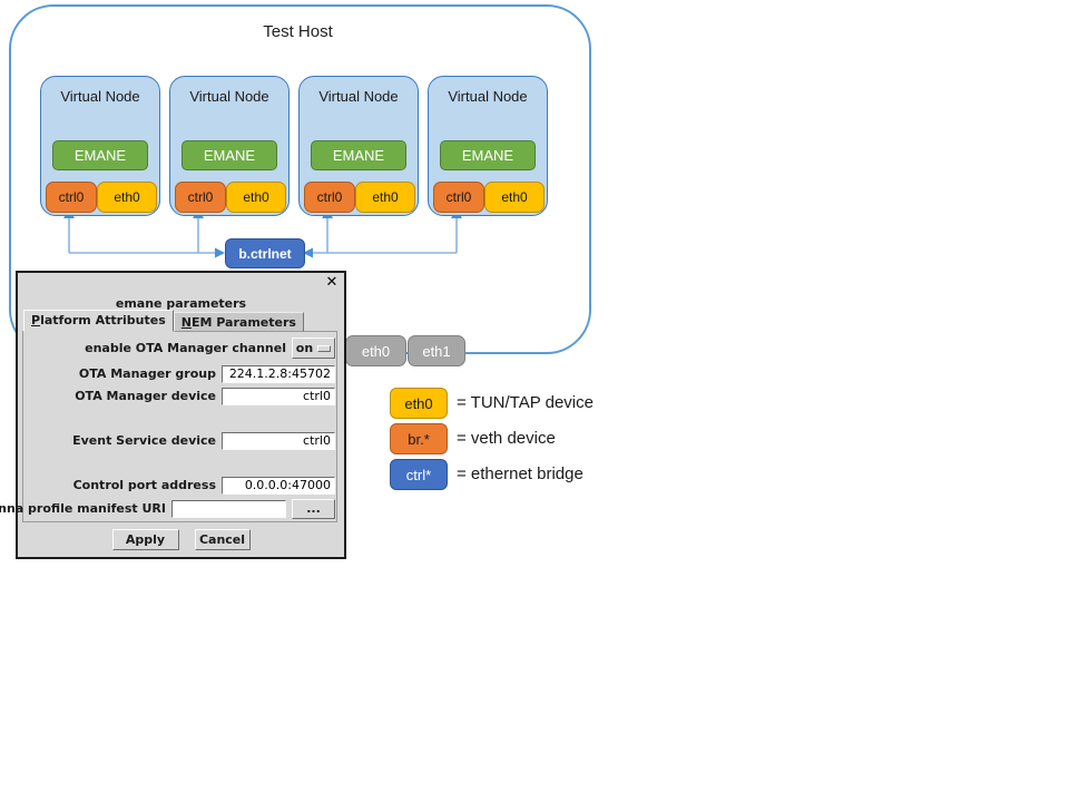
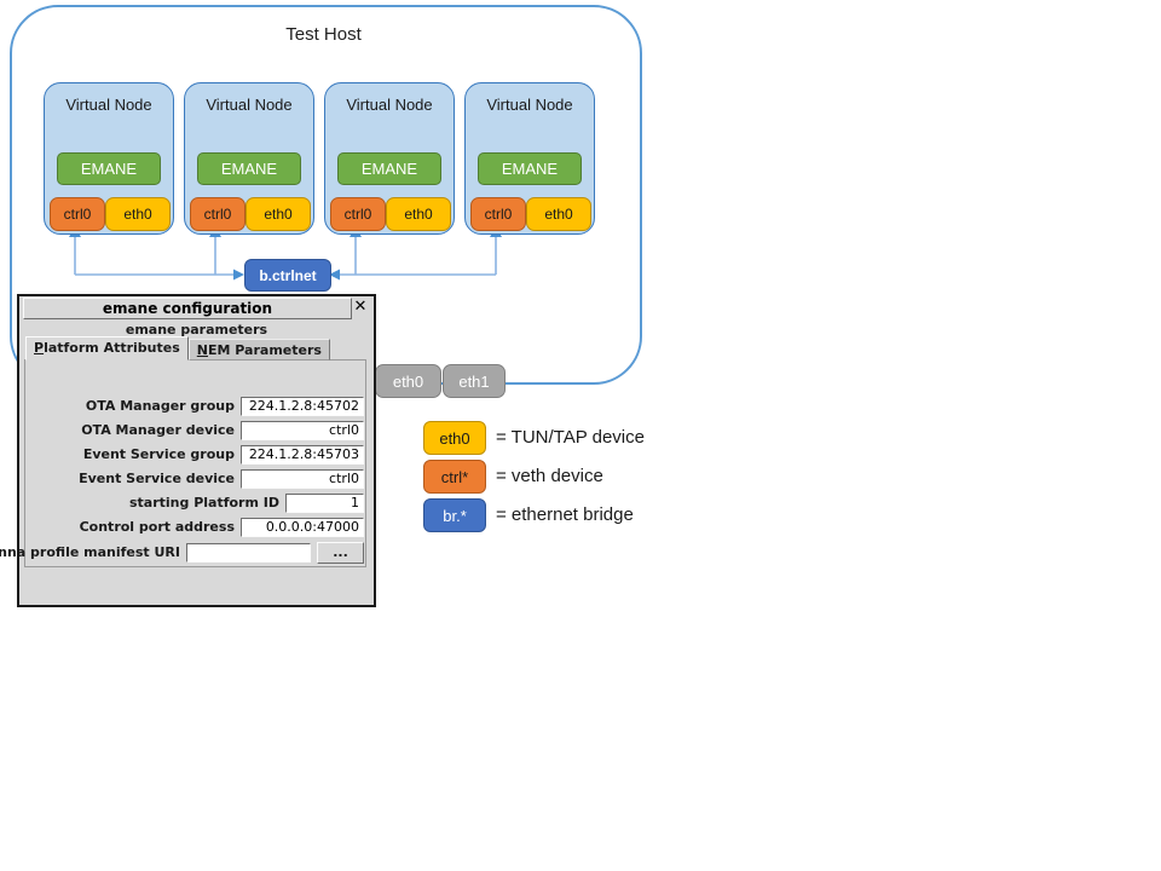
  Test Host
  Virtual Node
  EMANE
  ctrl0
  eth0
  Virtual Node
  EMANE
  ctrl0
  eth0
  Virtual Node
  EMANE
  ctrl0
  eth0
  Virtual Node
  EMANE
  ctrl0
  eth0
  b.ctrlnet
  eth0
  eth1
  eth0
  = TUN/TAP device
- br.*
+ ctrl*
  = veth device
- ctrl*
+ br.*
  = ethernet bridge
+ emane configuration
  ✕
  emane parameters
  Platform Attributes
  NEM Parameters
- enable OTA Manager channel
- on
  OTA Manager group
  224.1.2.8:45702
  OTA Manager device
  ctrl0
+ Event Service group
+ 224.1.2.8:45703
  Event Service device
  ctrl0
+ starting Platform ID
+ 1
  Control port address
  0.0.0.0:47000
  nna profile manifest URI
  ...
- Apply
- Cancel
